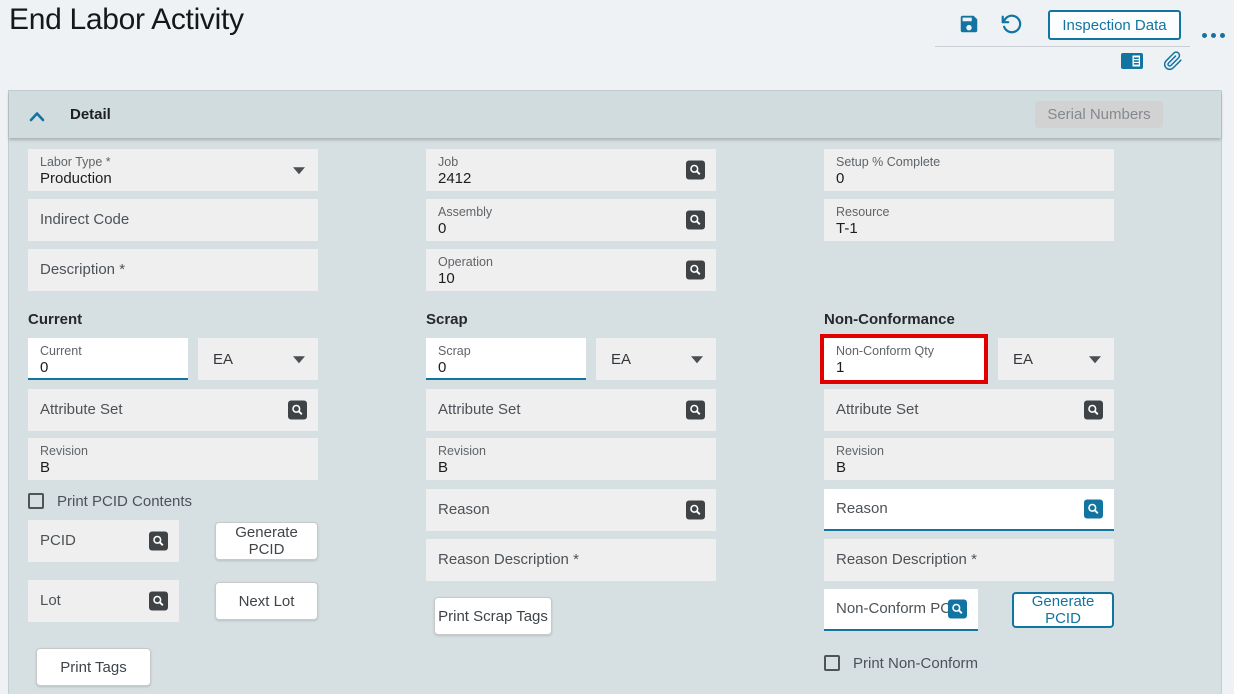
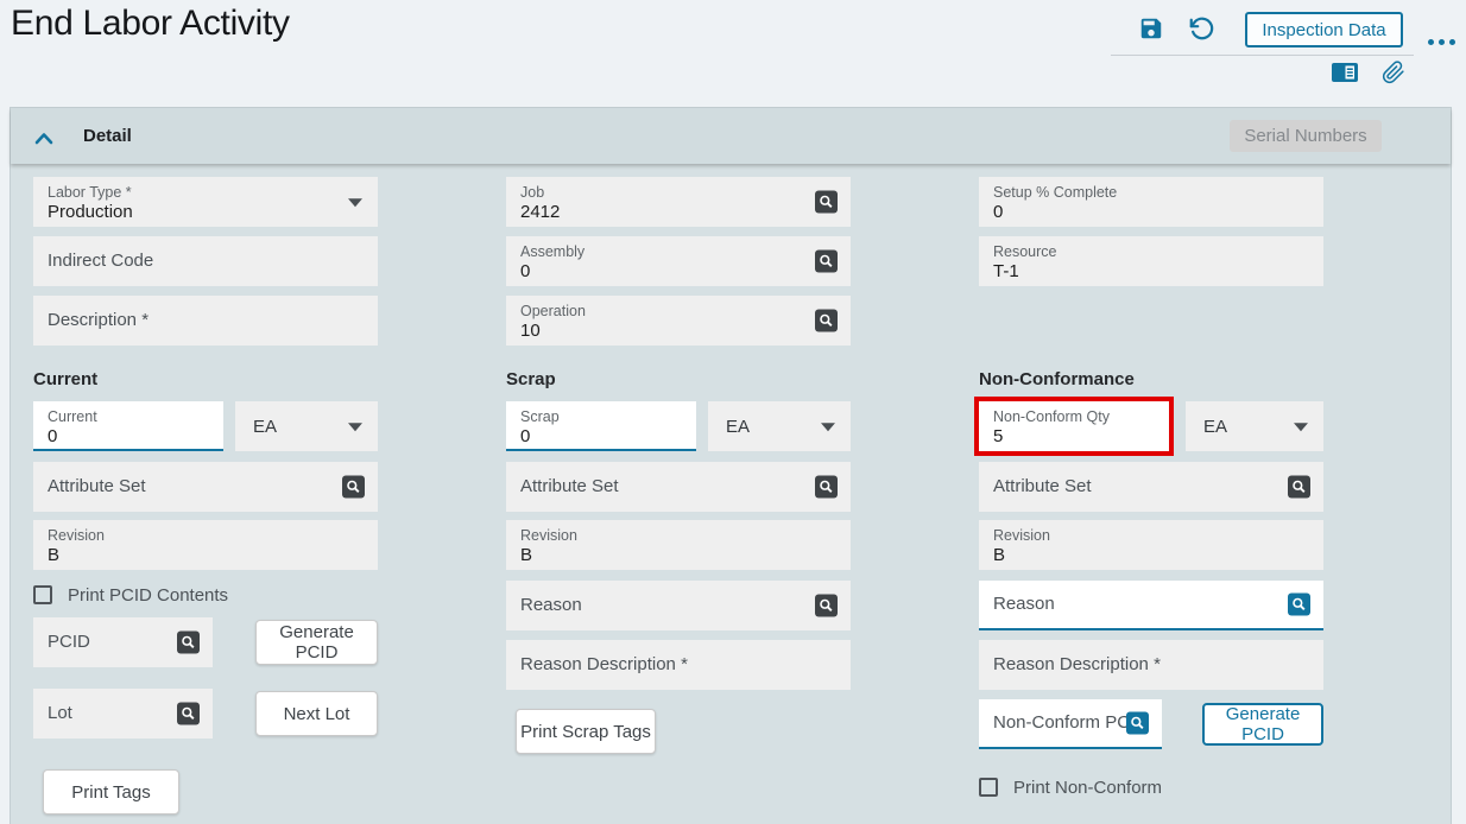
  End Labor Activity
  Inspection Data
  Detail
  Serial Numbers
  Labor Type *
  Production
  Indirect Code
  Description *
  Current
  Current
  0
  EA
  Attribute Set
  Revision
  B
  Print PCID Contents
  PCID
  Generate PCID
  Lot
  Next Lot
  Print Tags
  Job
  2412
  Assembly
  0
  Operation
  10
  Scrap
  Scrap
  0
  EA
  Attribute Set
  Revision
  B
  Reason
  Reason Description *
  Print Scrap Tags
  Setup % Complete
  0
  Resource
  T-1
  Non-Conformance
  Non-Conform Qty
- 1
+ 5
  EA
  Attribute Set
  Revision
  B
  Reason
  Reason Description *
  Non-Conform PC
  Generate PCID
  Print Non-Conform
